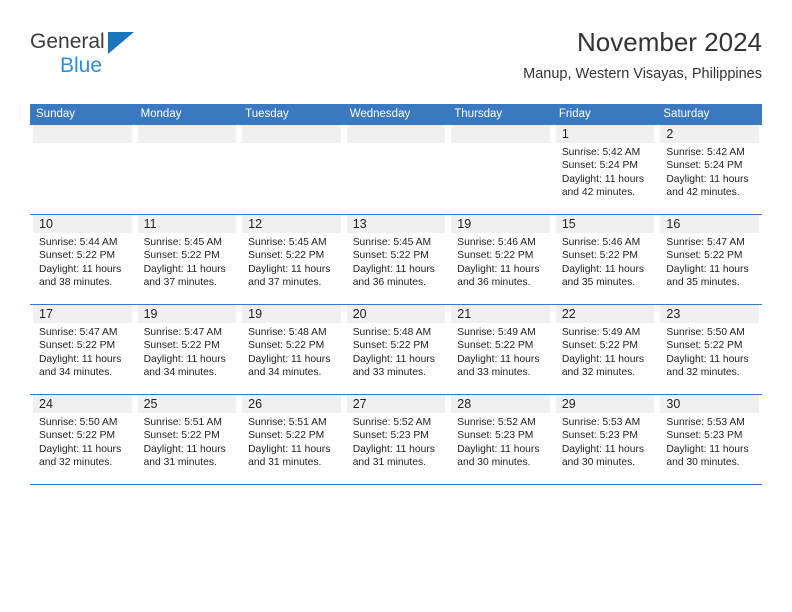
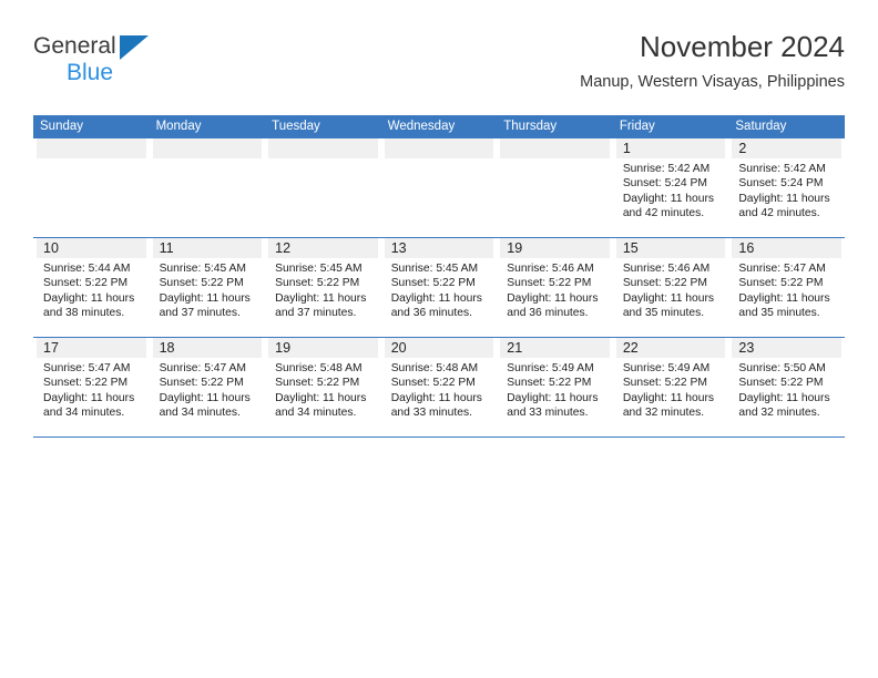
  General
  Blue
  November 2024
  Manup, Western Visayas, Philippines
  Sunday	Monday	Tuesday	Wednesday	Thursday	Friday	Saturday
  					1Sunrise: 5:42 AMSunset: 5:24 PMDaylight: 11 hoursand 42 minutes.	2Sunrise: 5:42 AMSunset: 5:24 PMDaylight: 11 hoursand 42 minutes.
  10Sunrise: 5:44 AMSunset: 5:22 PMDaylight: 11 hoursand 38 minutes.	11Sunrise: 5:45 AMSunset: 5:22 PMDaylight: 11 hoursand 37 minutes.	12Sunrise: 5:45 AMSunset: 5:22 PMDaylight: 11 hoursand 37 minutes.	13Sunrise: 5:45 AMSunset: 5:22 PMDaylight: 11 hoursand 36 minutes.	19Sunrise: 5:46 AMSunset: 5:22 PMDaylight: 11 hoursand 36 minutes.	15Sunrise: 5:46 AMSunset: 5:22 PMDaylight: 11 hoursand 35 minutes.	16Sunrise: 5:47 AMSunset: 5:22 PMDaylight: 11 hoursand 35 minutes.
- 17Sunrise: 5:47 AMSunset: 5:22 PMDaylight: 11 hoursand 34 minutes.	19Sunrise: 5:47 AMSunset: 5:22 PMDaylight: 11 hoursand 34 minutes.	19Sunrise: 5:48 AMSunset: 5:22 PMDaylight: 11 hoursand 34 minutes.	20Sunrise: 5:48 AMSunset: 5:22 PMDaylight: 11 hoursand 33 minutes.	21Sunrise: 5:49 AMSunset: 5:22 PMDaylight: 11 hoursand 33 minutes.	22Sunrise: 5:49 AMSunset: 5:22 PMDaylight: 11 hoursand 32 minutes.	23Sunrise: 5:50 AMSunset: 5:22 PMDaylight: 11 hoursand 32 minutes.
+ 17Sunrise: 5:47 AMSunset: 5:22 PMDaylight: 11 hoursand 34 minutes.	18Sunrise: 5:47 AMSunset: 5:22 PMDaylight: 11 hoursand 34 minutes.	19Sunrise: 5:48 AMSunset: 5:22 PMDaylight: 11 hoursand 34 minutes.	20Sunrise: 5:48 AMSunset: 5:22 PMDaylight: 11 hoursand 33 minutes.	21Sunrise: 5:49 AMSunset: 5:22 PMDaylight: 11 hoursand 33 minutes.	22Sunrise: 5:49 AMSunset: 5:22 PMDaylight: 11 hoursand 32 minutes.	23Sunrise: 5:50 AMSunset: 5:22 PMDaylight: 11 hoursand 32 minutes.
- 24Sunrise: 5:50 AMSunset: 5:22 PMDaylight: 11 hoursand 32 minutes.	25Sunrise: 5:51 AMSunset: 5:22 PMDaylight: 11 hoursand 31 minutes.	26Sunrise: 5:51 AMSunset: 5:22 PMDaylight: 11 hoursand 31 minutes.	27Sunrise: 5:52 AMSunset: 5:23 PMDaylight: 11 hoursand 31 minutes.	28Sunrise: 5:52 AMSunset: 5:23 PMDaylight: 11 hoursand 30 minutes.	29Sunrise: 5:53 AMSunset: 5:23 PMDaylight: 11 hoursand 30 minutes.	30Sunrise: 5:53 AMSunset: 5:23 PMDaylight: 11 hoursand 30 minutes.
